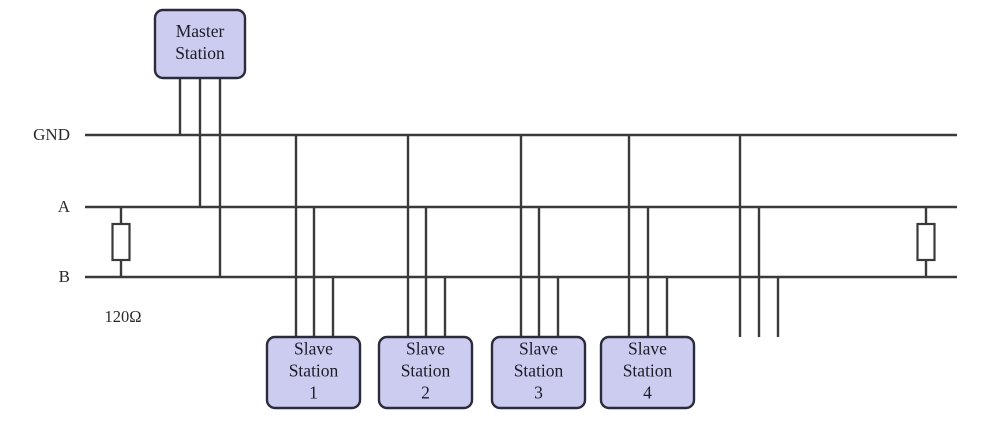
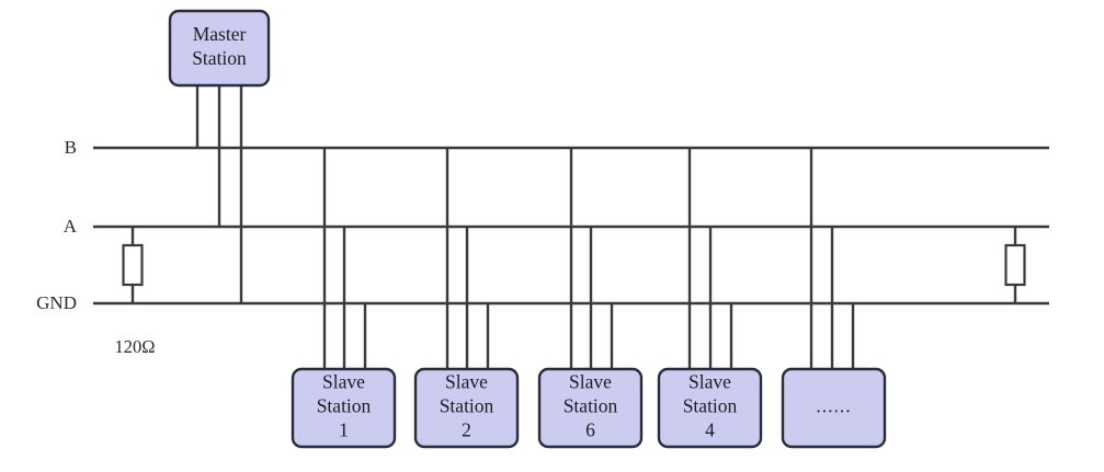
- GND
+ B
  A
- B
+ GND
  Master
  Station
  Slave
  Station
  1
  Slave
  Station
  2
  Slave
  Station
- 3
+ 6
  Slave
  Station
  4
+ ......
  120Ω
